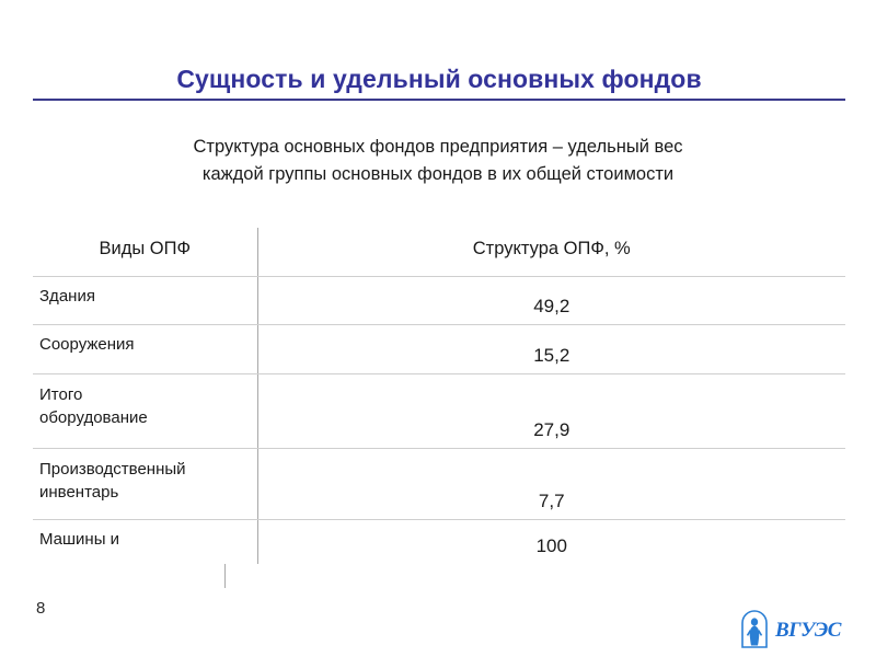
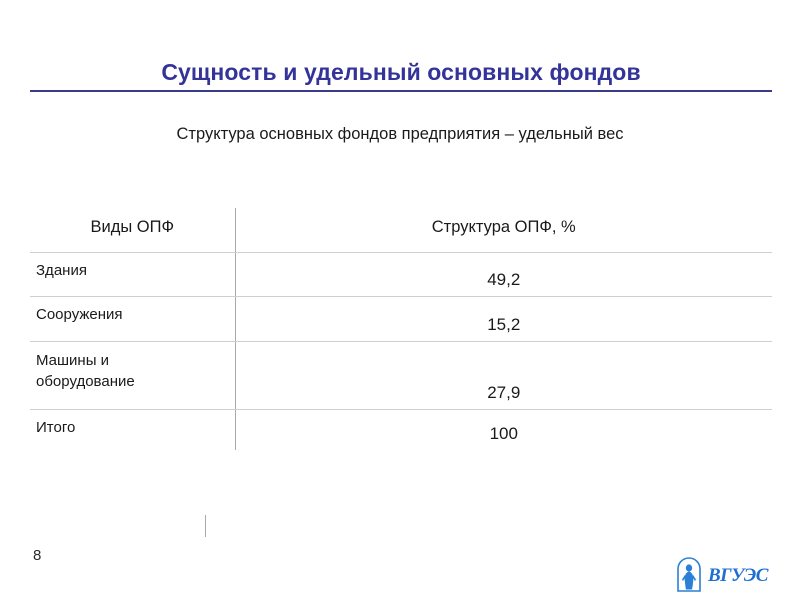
  Сущность и удельный основных фондов
  Структура основных фондов предприятия – удельный вес
- каждой группы основных фондов в их общей стоимости
  Виды ОПФ	Структура ОПФ, %
  Здания	49,2
  Сооружения	15,2
- Итогооборудование	27,9
+ Машины иоборудование	27,9
- Производственныйинвентарь	7,7
- Машины и	100
+ Итого	100
  8
  ВГУЭС
